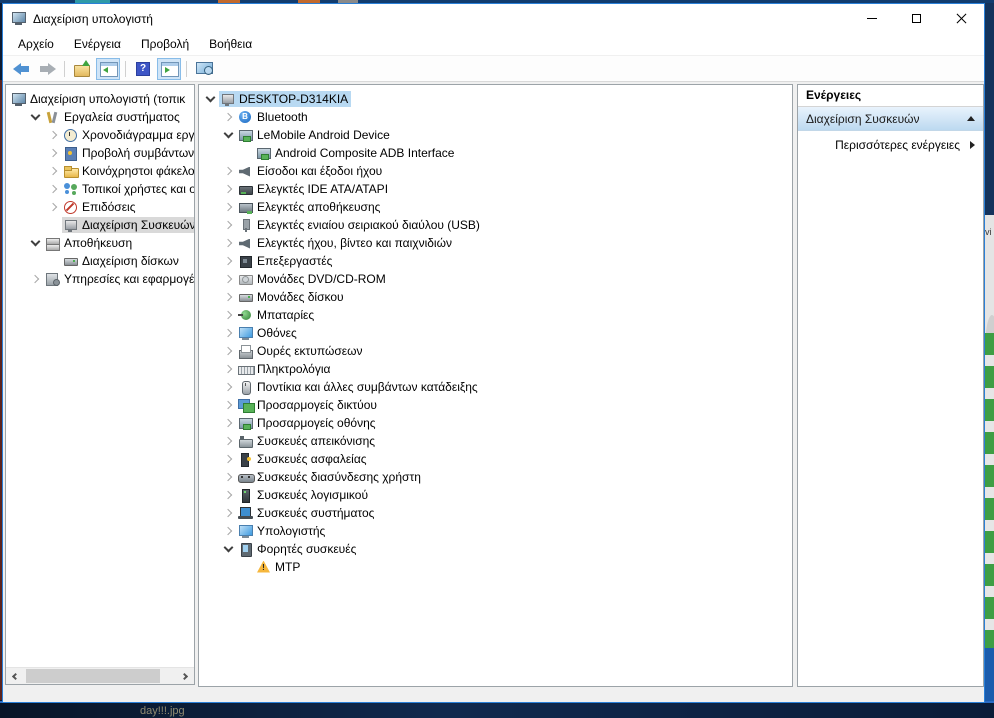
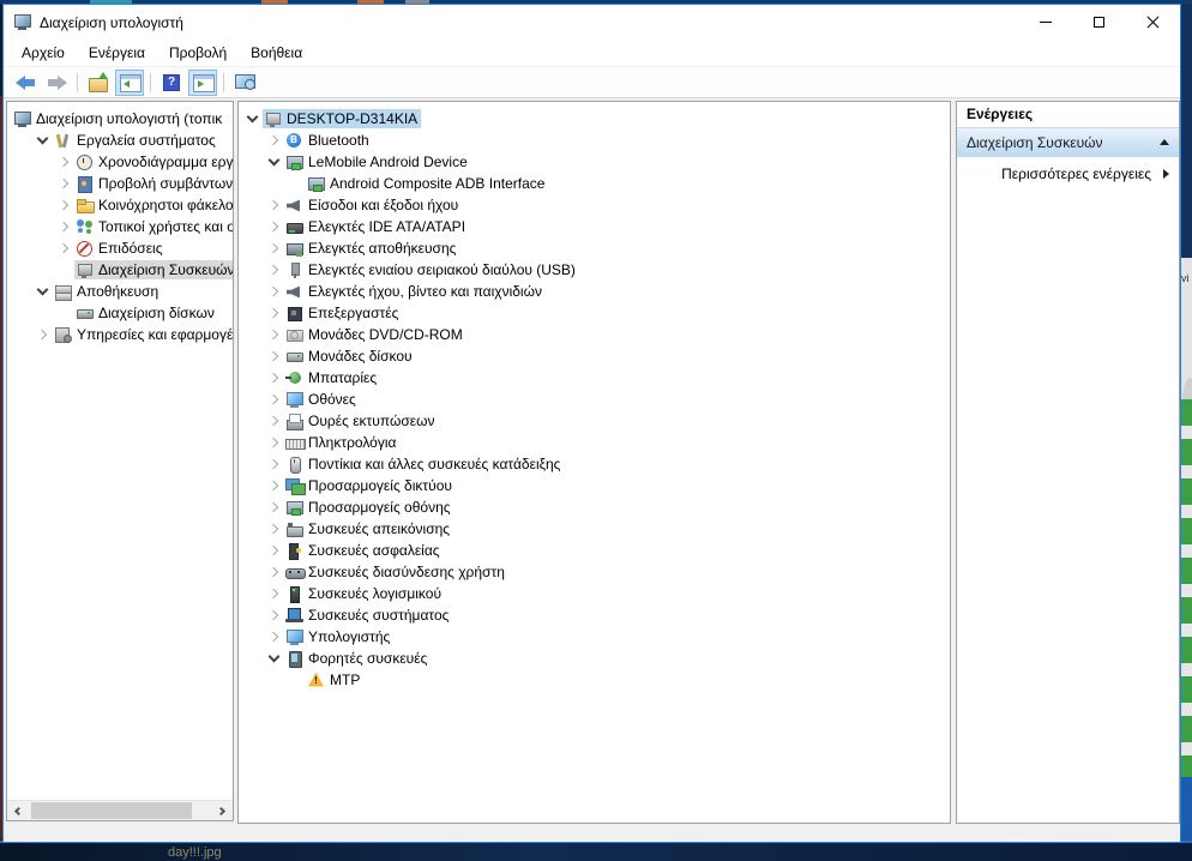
  vi
  day!!!.jpg
  Διαχείριση υπολογιστή
  Αρχείο
  Ενέργεια
  Προβολή
  Βοήθεια
  Διαχείριση υπολογιστή (τοπικ
  Εργαλεία συστήματος
  Χρονοδιάγραμμα εργ
  Προβολή συμβάντων
  Κοινόχρηστοι φάκελο
  Τοπικοί χρήστες και ο
  Επιδόσεις
  Διαχείριση Συσκευών
  Αποθήκευση
  Διαχείριση δίσκων
  Υπηρεσίες και εφαρμογέ
  DESKTOP-D314KIA
  Bluetooth
  LeMobile Android Device
  Android Composite ADB Interface
  Είσοδοι και έξοδοι ήχου
  Ελεγκτές IDE ATA/ATAPI
  Ελεγκτές αποθήκευσης
  Ελεγκτές ενιαίου σειριακού διαύλου (USB)
  Ελεγκτές ήχου, βίντεο και παιχνιδιών
  Επεξεργαστές
  Μονάδες DVD/CD-ROM
  Μονάδες δίσκου
  Μπαταρίες
  Οθόνες
  Ουρές εκτυπώσεων
  Πληκτρολόγια
- Ποντίκια και άλλες συμβάντων κατάδειξης
+ Ποντίκια και άλλες συσκευές κατάδειξης
  Προσαρμογείς δικτύου
  Προσαρμογείς οθόνης
  Συσκευές απεικόνισης
  Συσκευές ασφαλείας
  Συσκευές διασύνδεσης χρήστη
  Συσκευές λογισμικού
  Συσκευές συστήματος
  Υπολογιστής
  Φορητές συσκευές
  MTP
  Ενέργειες
  Διαχείριση Συσκευών
  Περισσότερες ενέργειες
